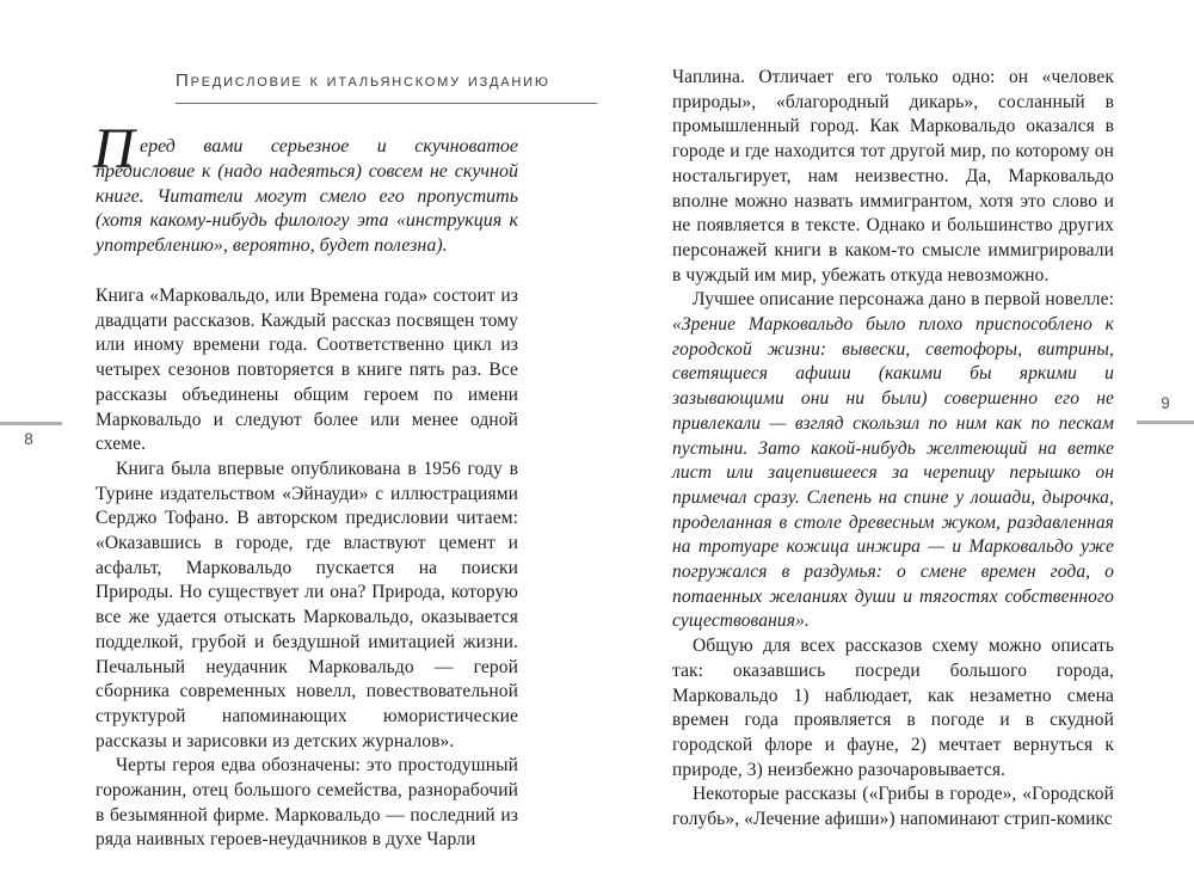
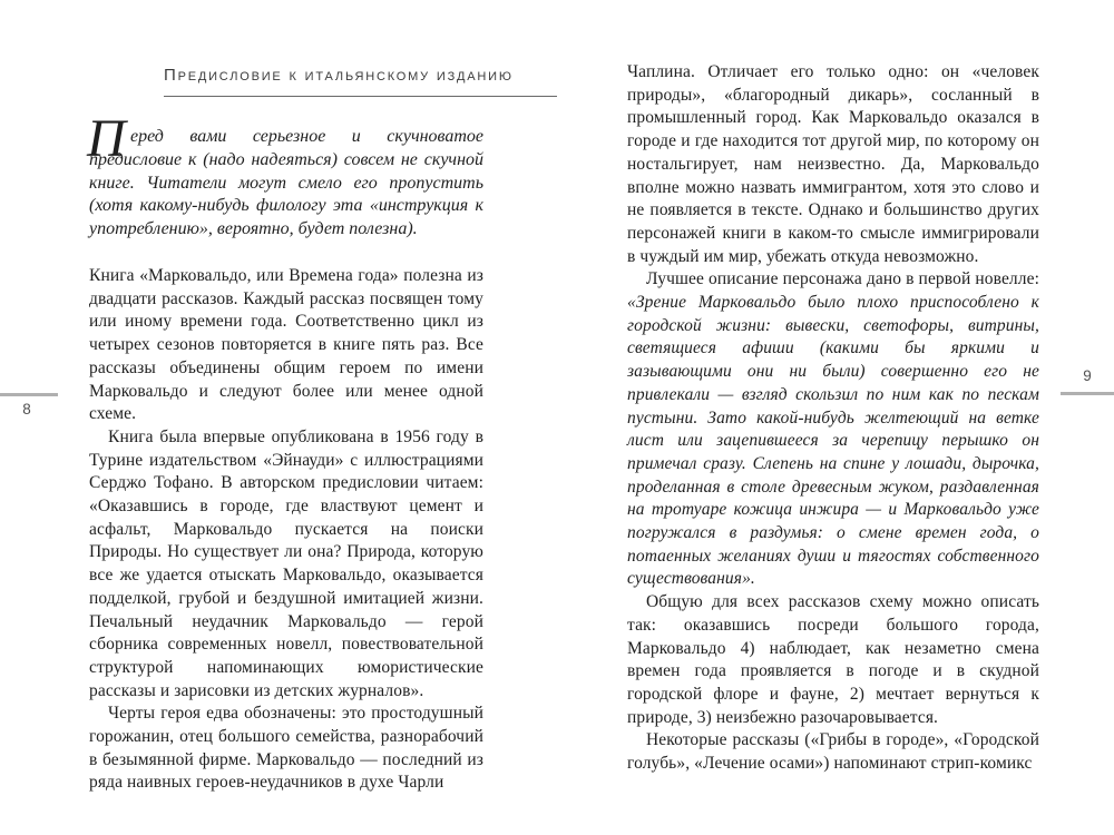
  Предисловие к итальянскому изданию
  П
  еред вами серьезное и скучноватое предисловие к (надо надеяться) совсем не скучной книге. Читатели могут смело его пропустить (хотя какому-нибудь филологу эта «инструкция к употреблению», вероятно, будет полезна).
- Книга «Марковальдо, или Времена года» состоит из двадцати рассказов. Каждый рассказ посвящен тому или иному времени года. Соответственно цикл из четырех сезонов повторяется в книге пять раз. Все рассказы объединены общим героем по имени Марковальдо и следуют более или менее одной схеме.
+ Книга «Марковальдо, или Времена года» полезна из двадцати рассказов. Каждый рассказ посвящен тому или иному времени года. Соответственно цикл из четырех сезонов повторяется в книге пять раз. Все рассказы объединены общим героем по имени Марковальдо и следуют более или менее одной схеме.
  Книга была впервые опубликована в 1956 году в Турине издательством «Эйнауди» с иллюстрациями Серджо Тофано. В авторском предисловии читаем: «Оказавшись в городе, где властвуют цемент и асфальт, Марковальдо пускается на поиски Природы. Но существует ли она? Природа, которую все же удается отыскать Марковальдо, оказывается подделкой, грубой и бездушной имитацией жизни. Печальный неудачник Марковальдо — герой сборника современных новелл, повествовательной структурой напоминающих юмористические рассказы и зарисовки из детских журналов».
  Черты героя едва обозначены: это простодушный горожанин, отец большого семейства, разнорабочий в безымянной фирме. Марковальдо — последний из ряда наивных героев-неудачников в духе Чарли
  Чаплина. Отличает его только одно: он «человек природы», «благородный дикарь», сосланный в промышленный город. Как Марковальдо оказался в городе и где находится тот другой мир, по которому он ностальгирует, нам неизвестно. Да, Марковальдо вполне можно назвать иммигрантом, хотя это слово и не появляется в тексте. Однако и большинство других персонажей книги в каком-то смысле иммигрировали в чуждый им мир, убежать откуда невозможно.
  Лучшее описание персонажа дано в первой новелле: «Зрение Марковальдо было плохо приспособлено к городской жизни: вывески, светофоры, витрины, светящиеся афиши (какими бы яркими и зазывающими они ни были) совершенно его не привлекали — взгляд скользил по ним как по пескам пустыни. Зато какой-нибудь желтеющий на ветке лист или зацепившееся за черепицу перышко он примечал сразу. Слепень на спине у лошади, дырочка, проделанная в столе древесным жуком, раздавленная на тротуаре кожица инжира — и Марковальдо уже погружался в раздумья: о смене времен года, о потаенных желаниях души и тягостях собственного существования».
- Общую для всех рассказов схему можно описать так: оказавшись посреди большого города, Марковальдо 1) наблюдает, как незаметно смена времен года проявляется в погоде и в скудной городской флоре и фауне, 2) мечтает вернуться к природе, 3) неизбежно разочаровывается.
+ Общую для всех рассказов схему можно описать так: оказавшись посреди большого города, Марковальдо 4) наблюдает, как незаметно смена времен года проявляется в погоде и в скудной городской флоре и фауне, 2) мечтает вернуться к природе, 3) неизбежно разочаровывается.
- Некоторые рассказы («Грибы в городе», «Городской голубь», «Лечение афиши») напоминают стрип-комикс
+ Некоторые рассказы («Грибы в городе», «Городской голубь», «Лечение осами») напоминают стрип-комикс
  8
  9
